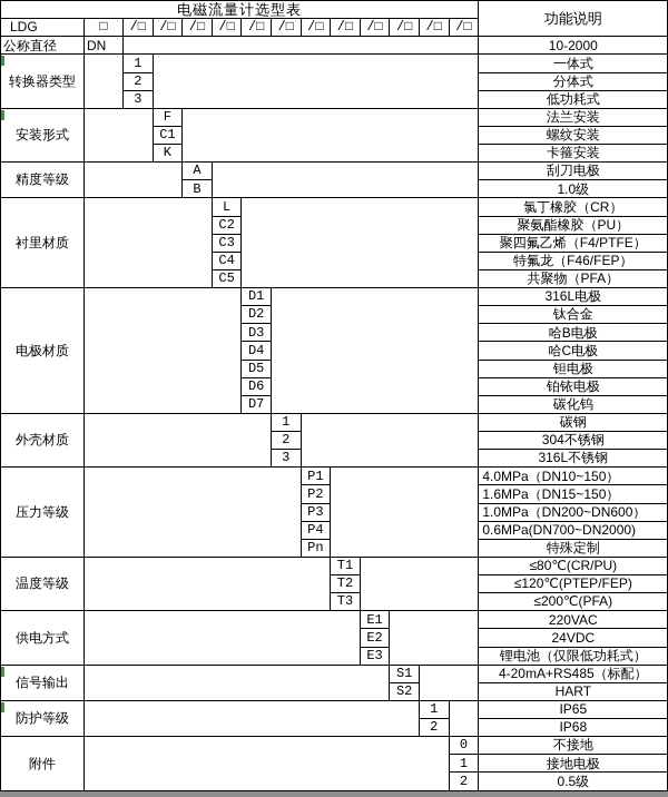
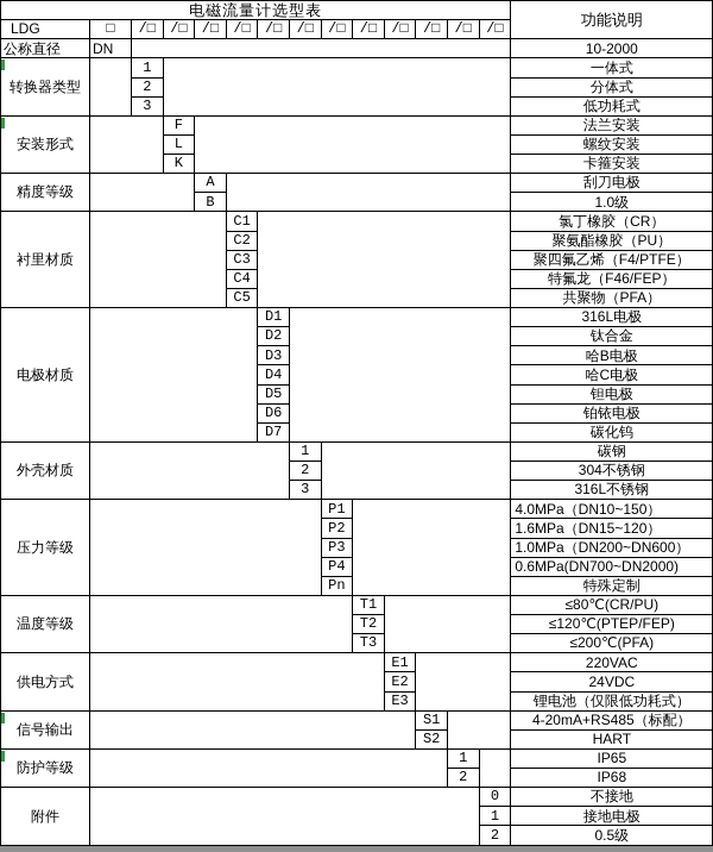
  电磁流量计选型表	功能说明
  LDG	□	/□	/□	/□	/□	/□	/□	/□	/□	/□	/□	/□	/□
  公称直径	DN		10-2000
  转换器类型		1		一体式
  2	分体式
  3	低功耗式
  安装形式		F		法兰安装
- C1	螺纹安装
+ L	螺纹安装
  K	卡箍安装
  精度等级		A		刮刀电极
  B	1.0级
- 衬里材质		L		氯丁橡胶（CR）
+ 衬里材质		C1		氯丁橡胶（CR）
  C2	聚氨酯橡胶（PU）
  C3	聚四氟乙烯（F4/PTFE）
  C4	特氟龙（F46/FEP）
  C5	共聚物（PFA）
  电极材质		D1		316L电极
  D2	钛合金
  D3	哈B电极
  D4	哈C电极
  D5	钽电极
  D6	铂铱电极
  D7	碳化钨
  外壳材质		1		碳钢
  2	304不锈钢
  3	316L不锈钢
  压力等级		P1		4.0MPa（DN10~150）
- P2	1.6MPa（DN15~150）
+ P2	1.6MPa（DN15~120）
  P3	1.0MPa（DN200~DN600）
  P4	0.6MPa(DN700~DN2000)
  Pn	特殊定制
  温度等级		T1		≤80℃(CR/PU)
  T2	≤120℃(PTEP/FEP)
  T3	≤200℃(PFA)
  供电方式		E1		220VAC
  E2	24VDC
  E3	锂电池（仅限低功耗式）
  信号输出		S1		4-20mA+RS485（标配）
  S2	HART
  防护等级		1		IP65
  2	IP68
  附件		0	不接地
  1	接地电极
  2	0.5级
